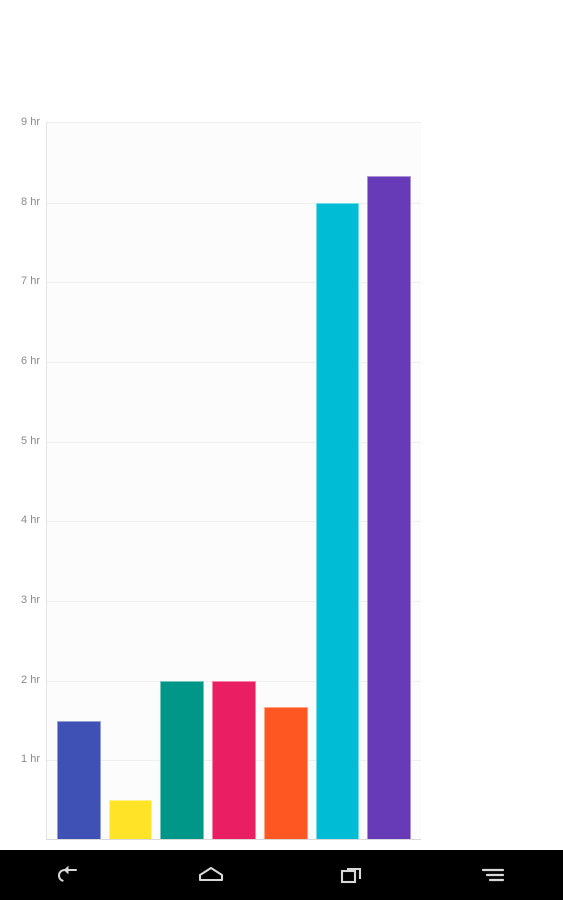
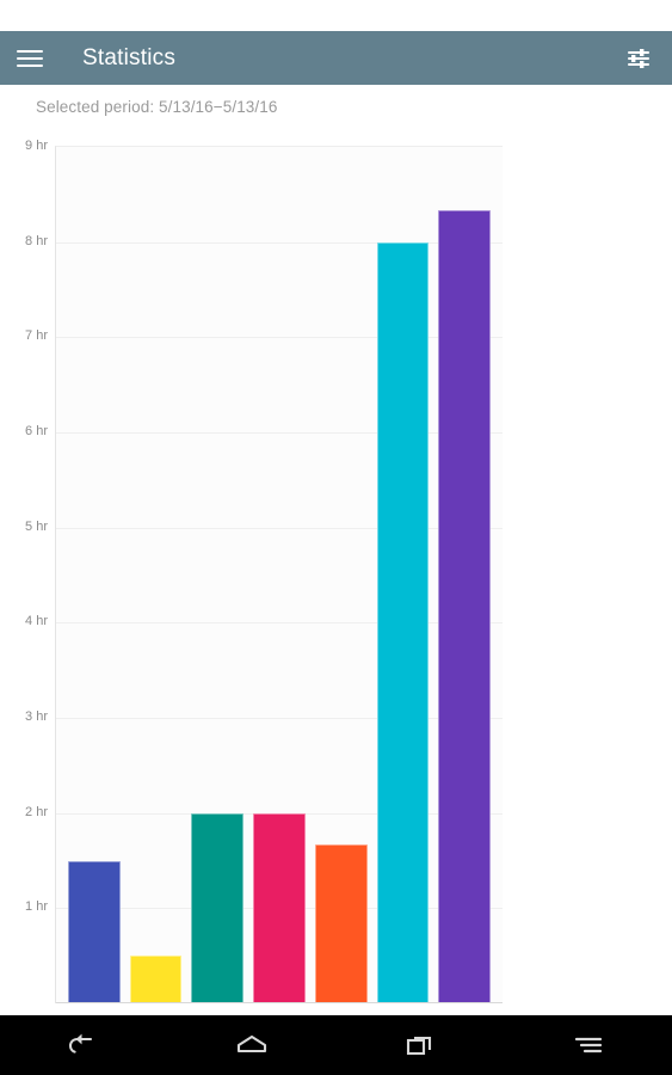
+ Statistics
+ Selected period: 5/13/16−5/13/16
  1 hr
  2 hr
  3 hr
  4 hr
  5 hr
  6 hr
  7 hr
  8 hr
  9 hr
